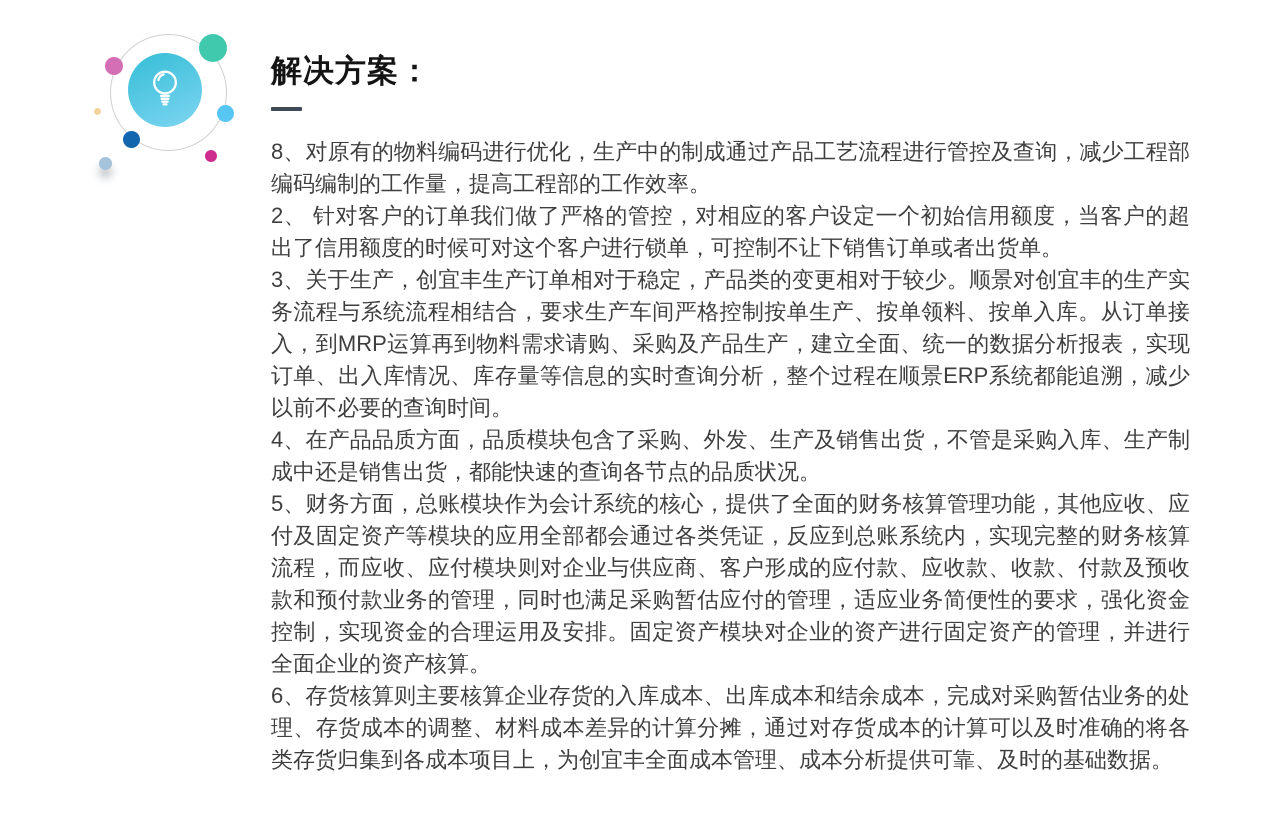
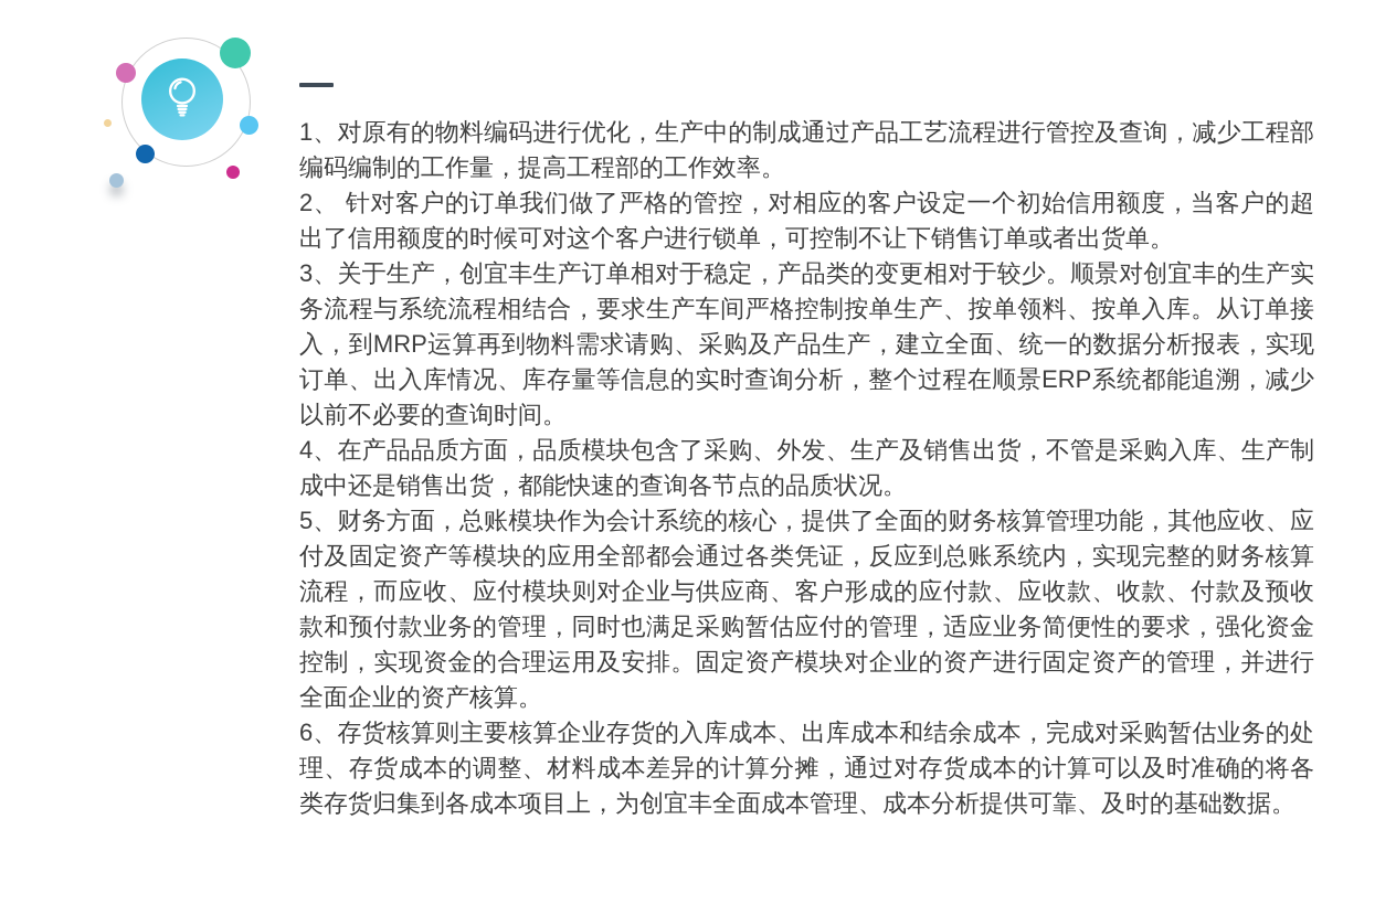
- 解决方案：
- 8、对原有的物料编码进行优化，生产中的制成通过产品工艺流程进行管控及查询，减少工程部编码编制的工作量，提高工程部的工作效率。
+ 1、对原有的物料编码进行优化，生产中的制成通过产品工艺流程进行管控及查询，减少工程部编码编制的工作量，提高工程部的工作效率。
  2、 针对客户的订单我们做了严格的管控，对相应的客户设定一个初始信用额度，当客户的超出了信用额度的时候可对这个客户进行锁单，可控制不让下销售订单或者出货单。
  3、关于生产，创宜丰生产订单相对于稳定，产品类的变更相对于较少。顺景对创宜丰的生产实务流程与系统流程相结合，要求生产车间严格控制按单生产、按单领料、按单入库。从订单接入，到MRP运算再到物料需求请购、采购及产品生产，建立全面、统一的数据分析报表，实现订单、出入库情况、库存量等信息的实时查询分析，整个过程在顺景ERP系统都能追溯，减少以前不必要的查询时间。
  4、在产品品质方面，品质模块包含了采购、外发、生产及销售出货，不管是采购入库、生产制成中还是销售出货，都能快速的查询各节点的品质状况。
  5、财务方面，总账模块作为会计系统的核心，提供了全面的财务核算管理功能，其他应收、应付及固定资产等模块的应用全部都会通过各类凭证，反应到总账系统内，实现完整的财务核算流程，而应收、应付模块则对企业与供应商、客户形成的应付款、应收款、收款、付款及预收款和预付款业务的管理，同时也满足采购暂估应付的管理，适应业务简便性的要求，强化资金控制，实现资金的合理运用及安排。固定资产模块对企业的资产进行固定资产的管理，并进行全面企业的资产核算。
  6、存货核算则主要核算企业存货的入库成本、出库成本和结余成本，完成对采购暂估业务的处理、存货成本的调整、材料成本差异的计算分摊，通过对存货成本的计算可以及时准确的将各类存货归集到各成本项目上，为创宜丰全面成本管理、成本分析提供可靠、及时的基础数据。
